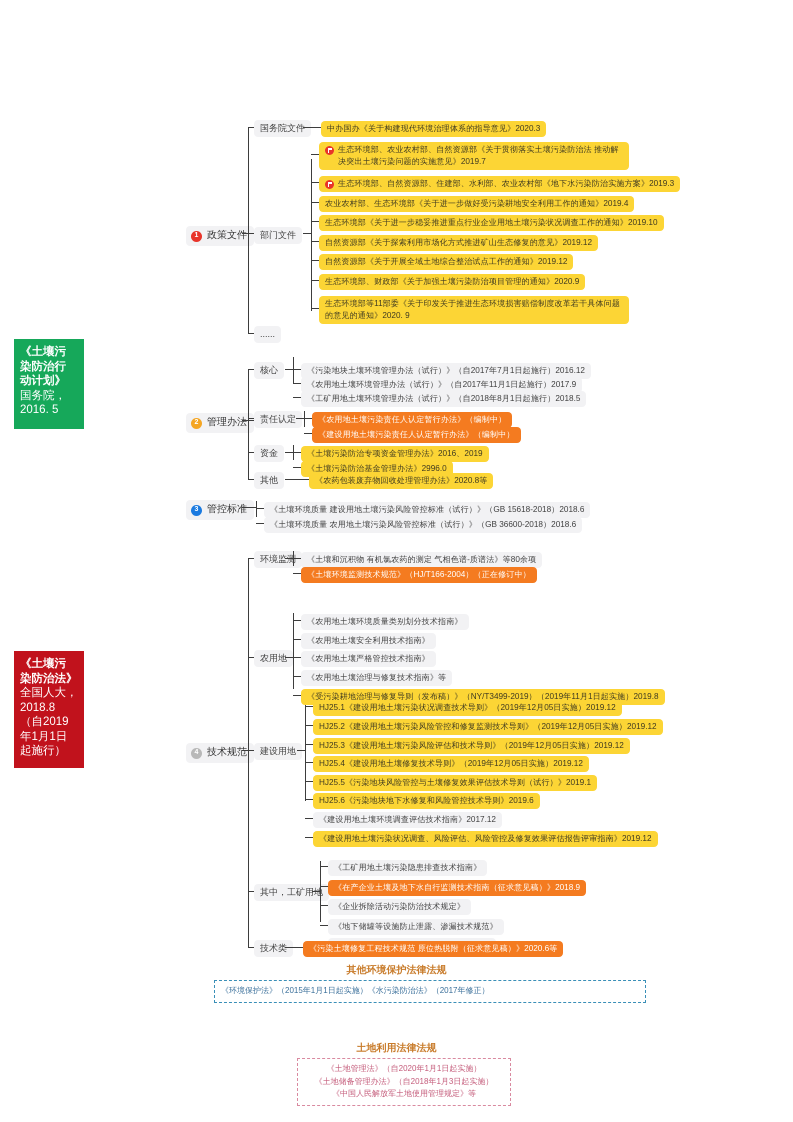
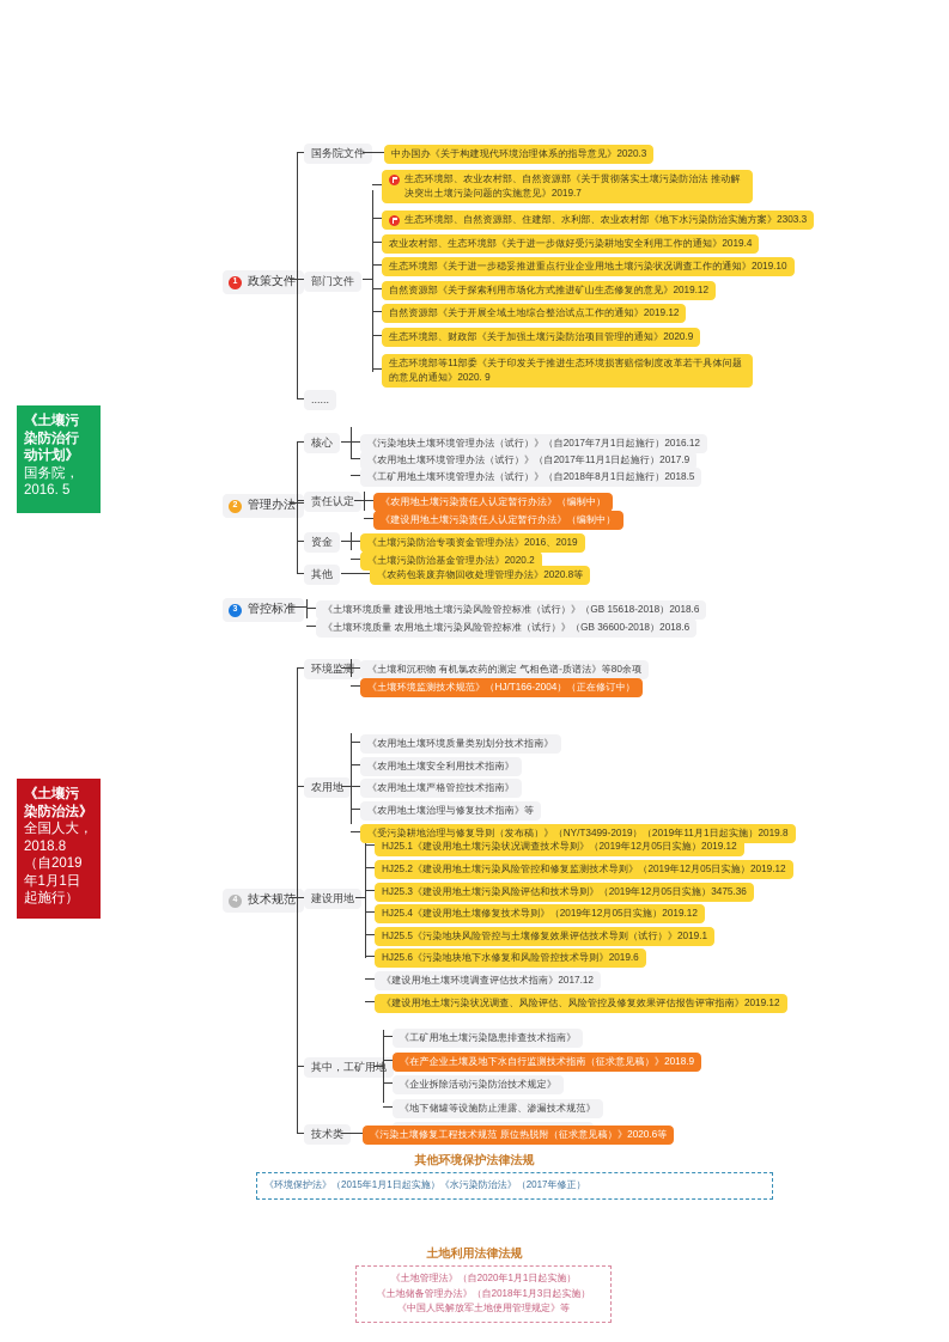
  《土壤污
  染防治行
  动计划》
  国务院，
  2016. 5
  《土壤污
  染防治法》
  全国人大，
  2018.8
  （自2019
  年1月1日
  起施行）
  政策文件
  管理办法
  管控标准
  技术规范
  国务院文件
  部门文件
  ......
  核心
  责任认定
  资金
  其他
  环境监测
  农用地
  建设用地
  其中，工矿用地
  技术类
  中办国办《关于构建现代环境治理体系的指导意见》2020.3
  生态环境部、农业农村部、自然资源部《关于贯彻落实土壤污染防治法 推动解决突出土壤污染问题的实施意见》2019.7
- 生态环境部、自然资源部、住建部、水利部、农业农村部《地下水污染防治实施方案》2019.3
+ 生态环境部、自然资源部、住建部、水利部、农业农村部《地下水污染防治实施方案》2303.3
  农业农村部、生态环境部《关于进一步做好受污染耕地安全利用工作的通知》2019.4
  生态环境部《关于进一步稳妥推进重点行业企业用地土壤污染状况调查工作的通知》2019.10
  自然资源部《关于探索利用市场化方式推进矿山生态修复的意见》2019.12
  自然资源部《关于开展全域土地综合整治试点工作的通知》2019.12
  生态环境部、财政部《关于加强土壤污染防治项目管理的通知》2020.9
  生态环境部等11部委《关于印发关于推进生态环境损害赔偿制度改革若干具体问题的意见的通知》2020. 9
  《污染地块土壤环境管理办法（试行）》（自2017年7月1日起施行）2016.12
  《农用地土壤环境管理办法（试行）》（自2017年11月1日起施行）2017.9
  《工矿用地土壤环境管理办法（试行）》（自2018年8月1日起施行）2018.5
  《农用地土壤污染责任人认定暂行办法》（编制中）
  《建设用地土壤污染责任人认定暂行办法》（编制中）
  《土壤污染防治专项资金管理办法》2016、2019
- 《土壤污染防治基金管理办法》2996.0
+ 《土壤污染防治基金管理办法》2020.2
  《农药包装废弃物回收处理管理办法》2020.8等
  《土壤环境质量 建设用地土壤污染风险管控标准（试行）》（GB 15618-2018）2018.6
  《土壤环境质量 农用地土壤污染风险管控标准（试行）》（GB 36600-2018）2018.6
  《土壤和沉积物 有机氯农药的测定 气相色谱-质谱法》等80余项
  《土壤环境监测技术规范》（HJ/T166-2004）（正在修订中）
  《农用地土壤环境质量类别划分技术指南》
  《农用地土壤安全利用技术指南》
  《农用地土壤严格管控技术指南》
  《农用地土壤治理与修复技术指南》等
  《受污染耕地治理与修复导则（发布稿）》（NY/T3499-2019）（2019年11月1日起实施）2019.8
  HJ25.1《建设用地土壤污染状况调查技术导则》（2019年12月05日实施）2019.12
  HJ25.2《建设用地土壤污染风险管控和修复监测技术导则》（2019年12月05日实施）2019.12
- HJ25.3《建设用地土壤污染风险评估和技术导则》（2019年12月05日实施）2019.12
+ HJ25.3《建设用地土壤污染风险评估和技术导则》（2019年12月05日实施）3475.36
  HJ25.4《建设用地土壤修复技术导则》（2019年12月05日实施）2019.12
  HJ25.5《污染地块风险管控与土壤修复效果评估技术导则（试行）》2019.1
  HJ25.6《污染地块地下水修复和风险管控技术导则》2019.6
  《建设用地土壤环境调查评估技术指南》2017.12
  《建设用地土壤污染状况调查、风险评估、风险管控及修复效果评估报告评审指南》2019.12
  《工矿用地土壤污染隐患排查技术指南》
  《在产企业土壤及地下水自行监测技术指南（征求意见稿）》2018.9
  《企业拆除活动污染防治技术规定》
  《地下储罐等设施防止泄露、渗漏技术规范》
  《污染土壤修复工程技术规范 原位热脱附（征求意见稿）》2020.6等
  其他环境保护法律法规
  《环境保护法》（2015年1月1日起实施）《水污染防治法》（2017年修正）
  土地利用法律法规
  《土地管理法》（自2020年1月1日起实施）
  《土地储备管理办法》（自2018年1月3日起实施）
  《中国人民解放军土地使用管理规定》等
